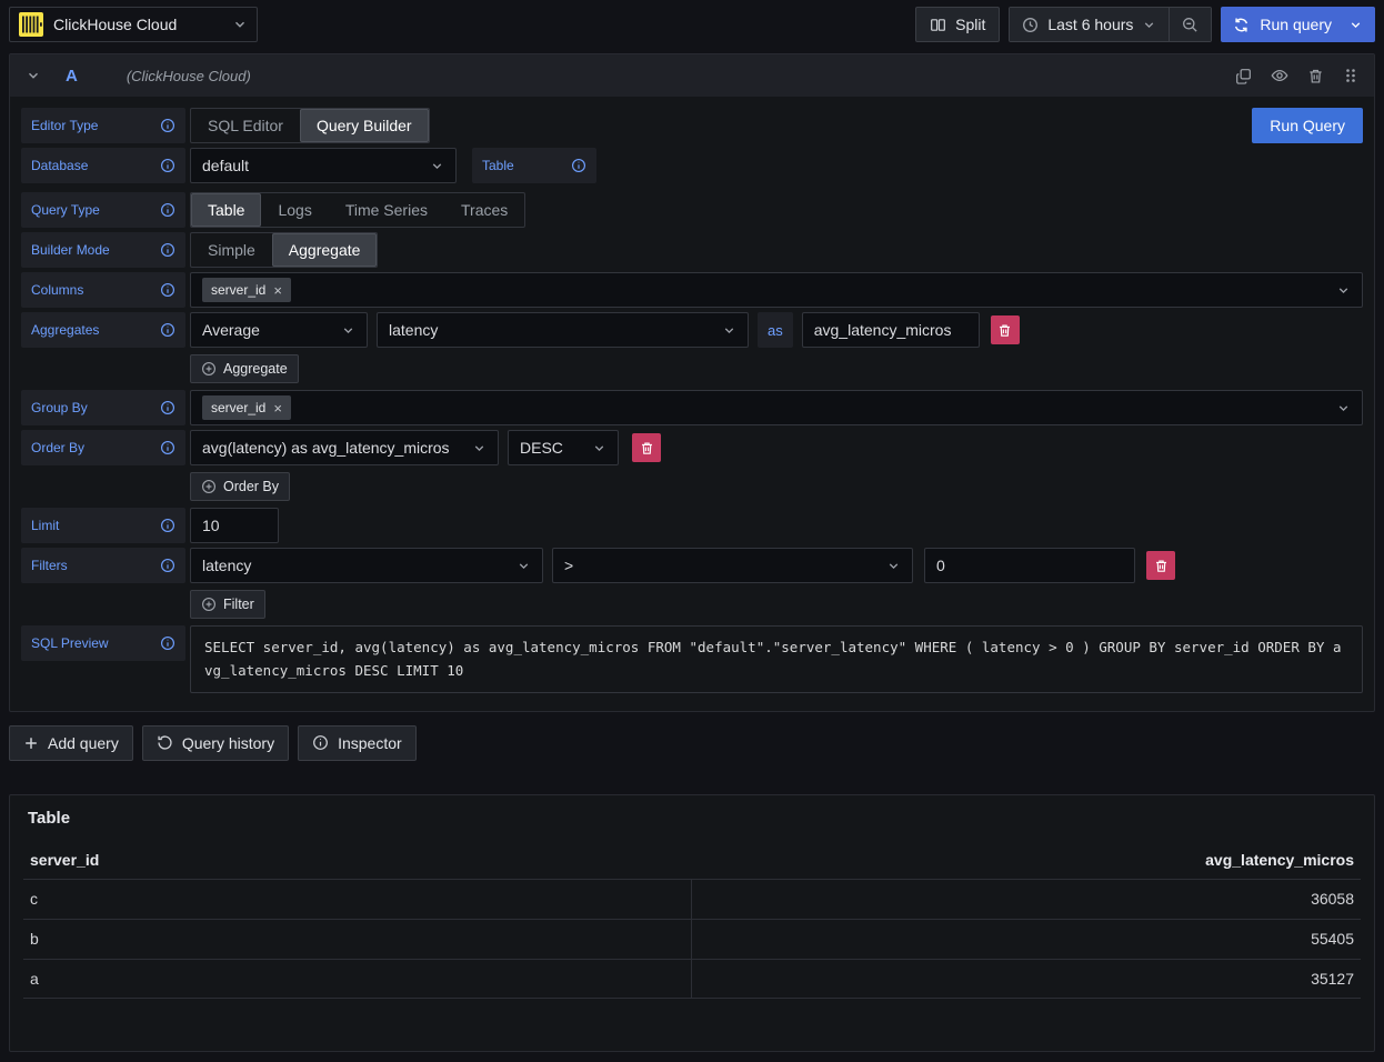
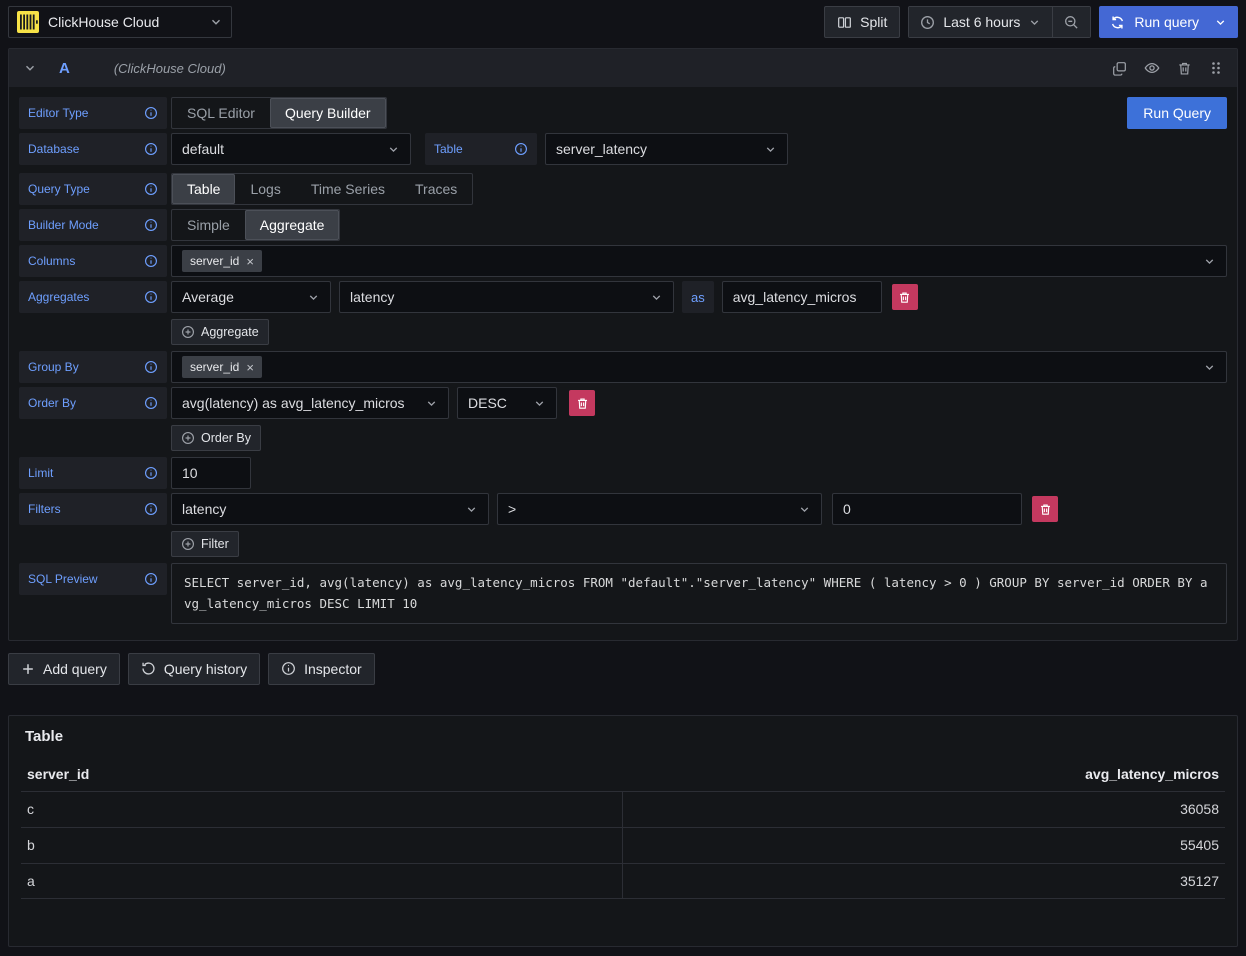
  ClickHouse Cloud
  Split
  Last 6 hours
  Run query
  A
  (ClickHouse Cloud)
  Editor Type
  SQL Editor
  Query Builder
  Run Query
  Database
  default
  Table
+ server_latency
  Query Type
  Table
  Logs
  Time Series
  Traces
  Builder Mode
  Simple
  Aggregate
  Columns
  server_id
  ×
  Aggregates
  Average
  latency
  as
  avg_latency_micros
  Aggregate
  Group By
  server_id
  ×
  Order By
  avg(latency) as avg_latency_micros
  DESC
  Order By
  Limit
  10
  Filters
  latency
  >
  0
  Filter
  SQL Preview
  SELECT server_id, avg(latency) as avg_latency_micros FROM "default"."server_latency" WHERE ( latency > 0 ) GROUP BY server_id ORDER BY avg_latency_micros DESC LIMIT 10
  Add query
  Query history
  Inspector
  Table
  server_id
  avg_latency_micros
  c
  36058
  b
  55405
  a
  35127
